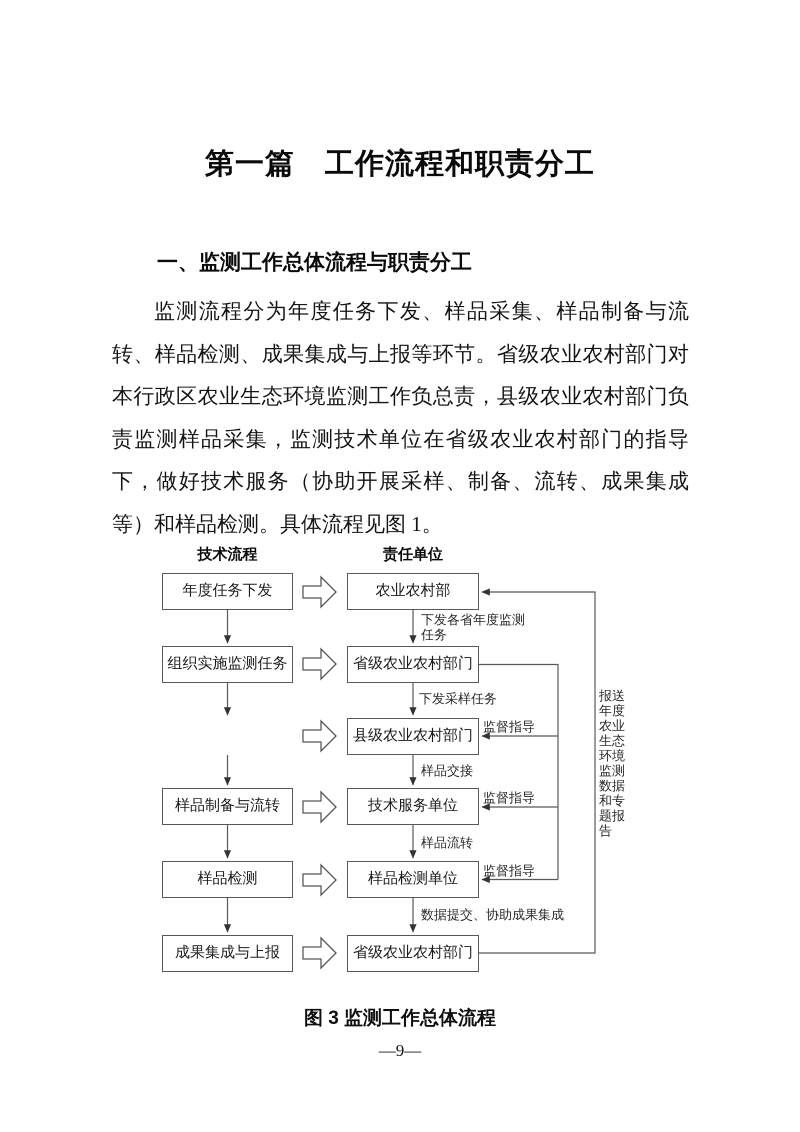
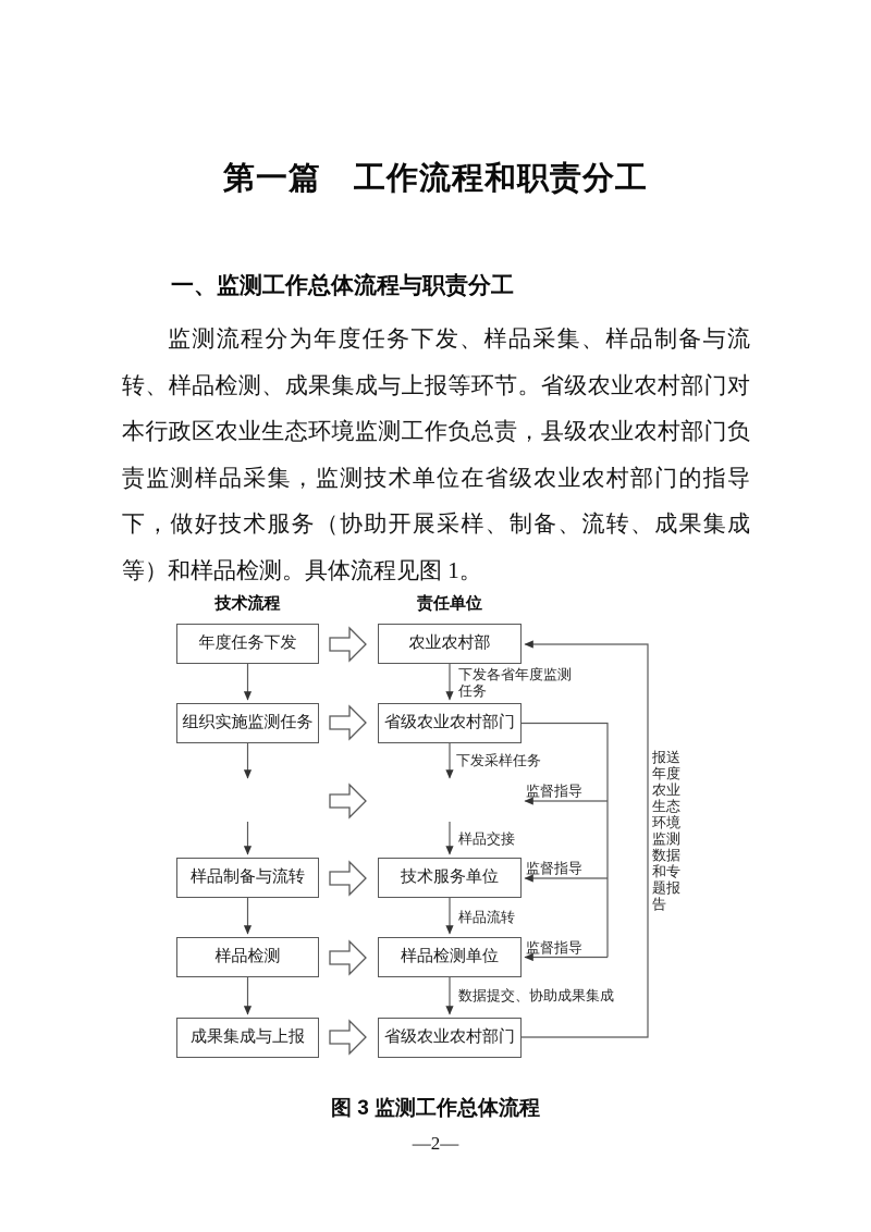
  第一篇 工作流程和职责分工
  一、监测工作总体流程与职责分工
  监测流程分为年度任务下发、样品采集、样品制备与流转、样品检测、成果集成与上报等环节。省级农业农村部门对本行政区农业生态环境监测工作负总责，县级农业农村部门负责监测样品采集，监测技术单位在省级农业农村部门的指导下，做好技术服务（协助开展采样、制备、流转、成果集成等）和样品检测。具体流程见图 1。
  技术流程
  责任单位
  年度任务下发
  组织实施监测任务
  样品制备与流转
  样品检测
  成果集成与上报
  农业农村部
  省级农业农村部门
- 县级农业农村部门
  技术服务单位
  样品检测单位
  省级农业农村部门
  下发各省年度监测任务
  下发采样任务
  样品交接
  样品流转
  数据提交、协助成果集成
  监督指导
  监督指导
  监督指导
  报送年度农业生态环境监测数据和专题报告
  图 3 监测工作总体流程
- —9—
+ —2—
